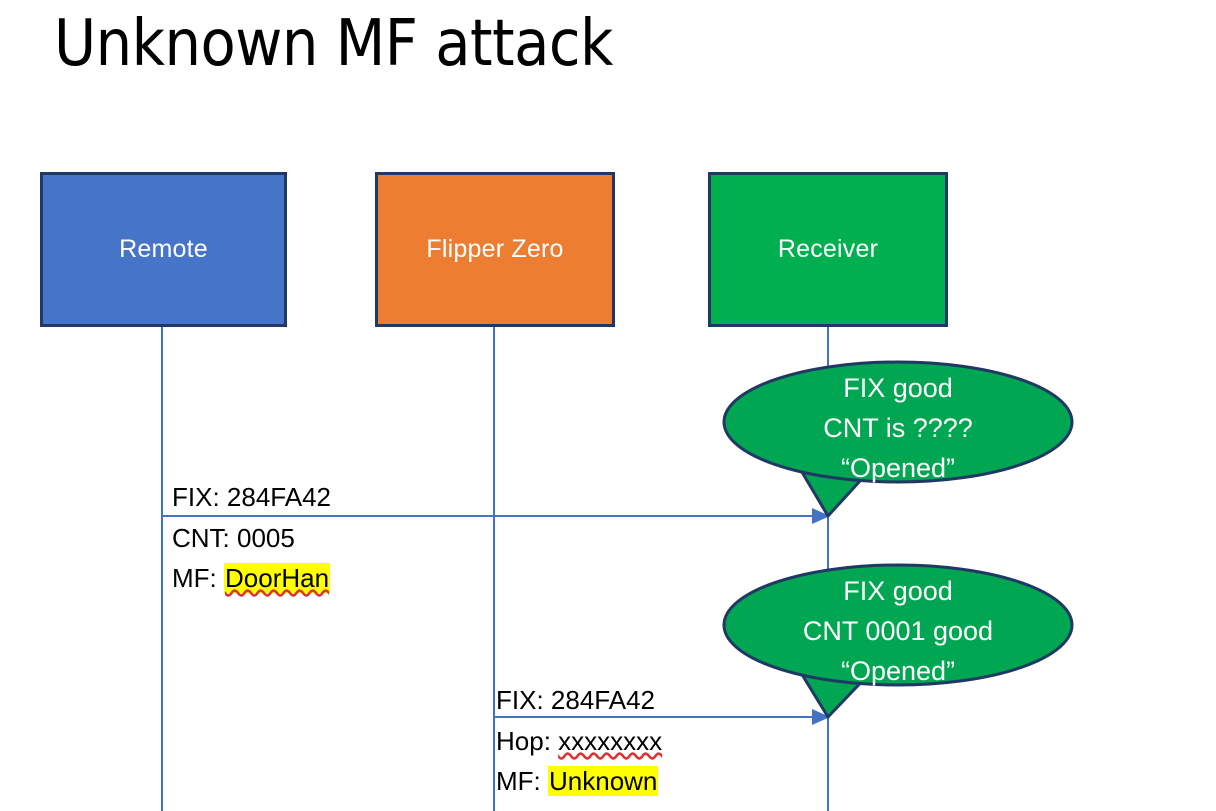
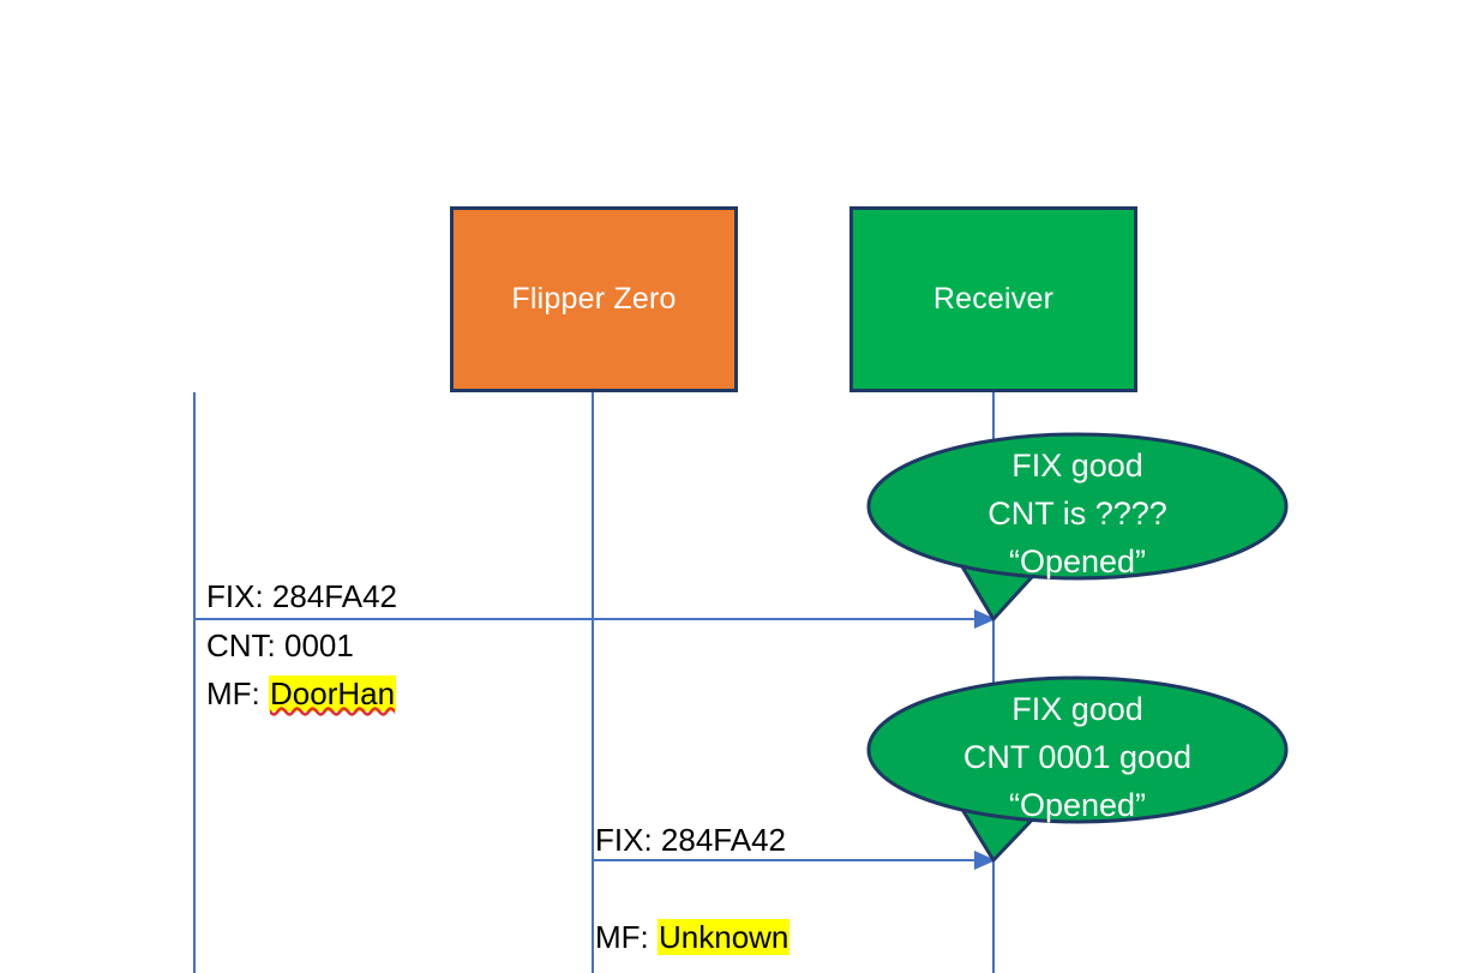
- Unknown MF attack
- Remote
  Flipper Zero
  Receiver
  FIX: 284FA42
- CNT: 0005
+ CNT: 0001
  MF: DoorHan
  FIX: 284FA42
- Hop: xxxxxxxx
  MF: Unknown
  FIX good
  CNT is ????
  “Opened”
  FIX good
  CNT 0001 good
  “Opened”
